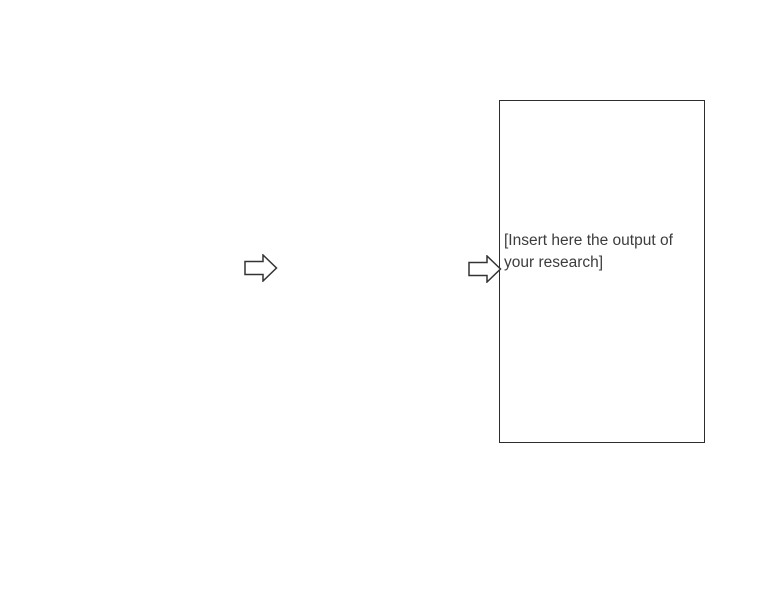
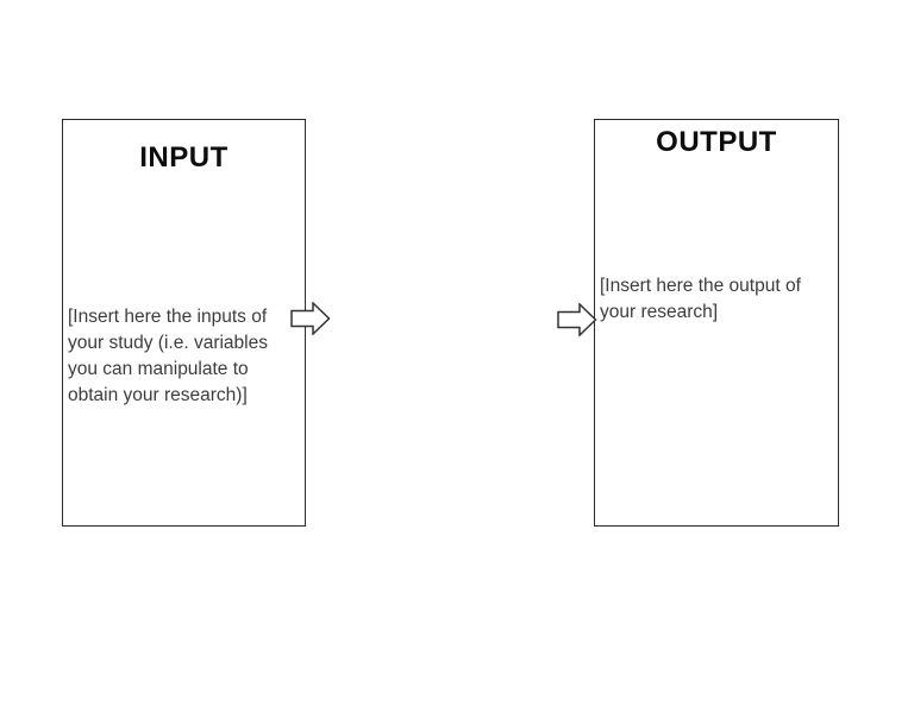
+ INPUT
+ [Insert here the inputs of
+ your study (i.e. variables
+ you can manipulate to
+ obtain your research)]
+ OUTPUT
  [Insert here the output of
  your research]
